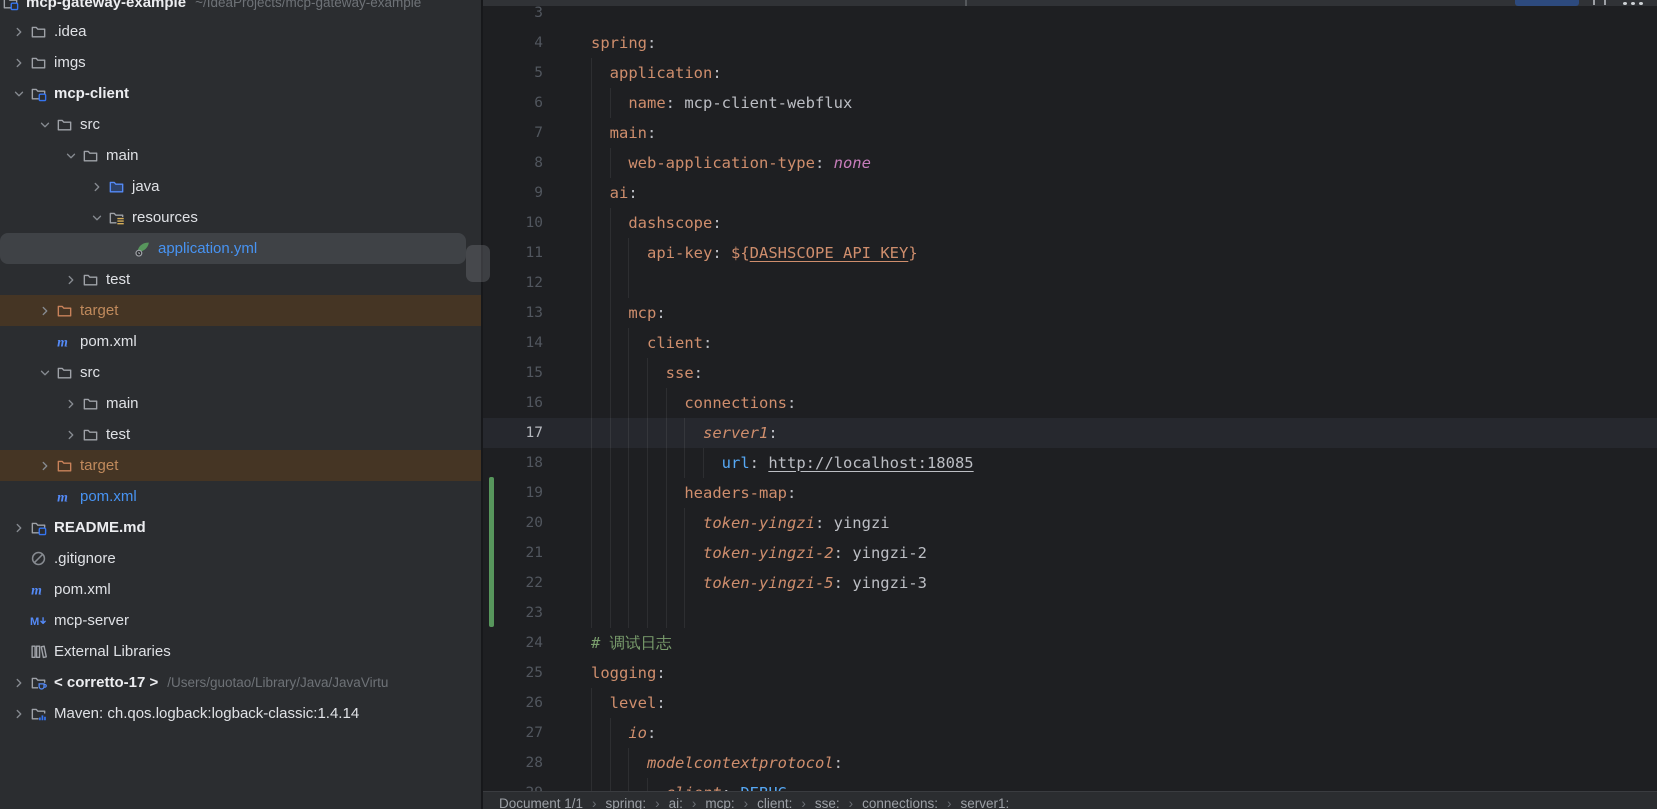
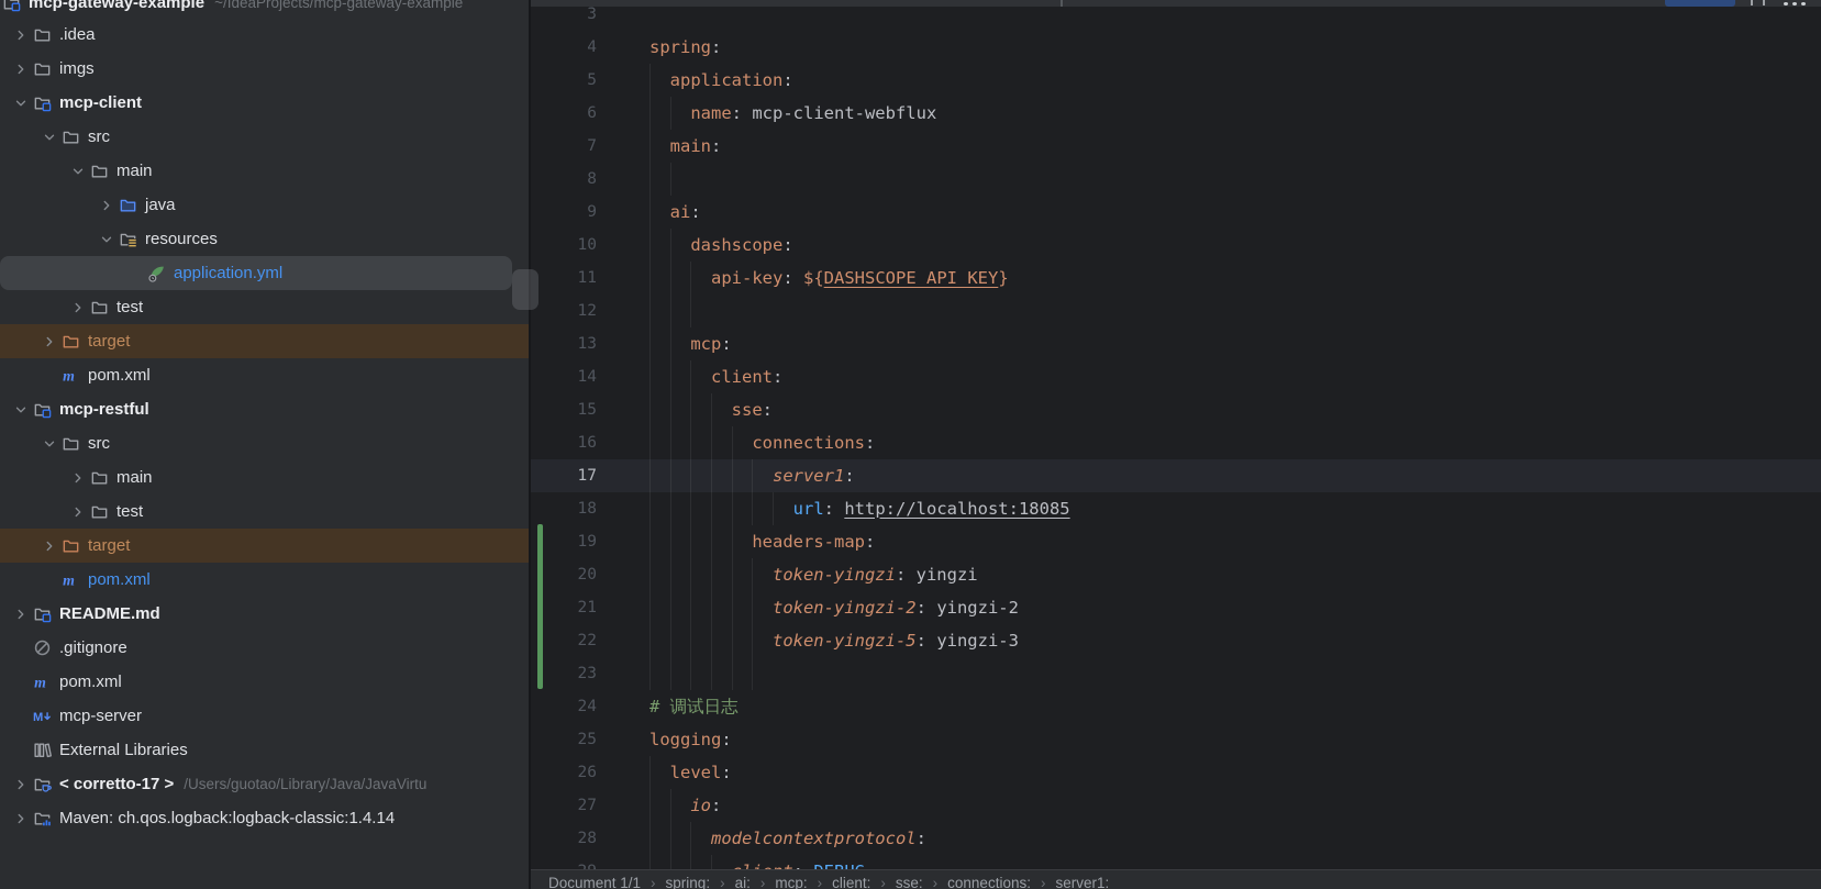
  mcp-gateway-example
  ~/IdeaProjects/mcp-gateway-example
  .idea
  imgs
  mcp-client
  src
  main
  java
  resources
  application.yml
  test
  target
  m
  pom.xml
+ mcp-restful
  src
  main
  test
  target
  m
  pom.xml
  README.md
  .gitignore
  m
  pom.xml
  M
  mcp-server
  External Libraries
  < corretto-17 >
  /Users/guotao/Library/Java/JavaVirtu
  Maven: ch.qos.logback:logback-classic:1.4.14
  3
  4
  spring:
  5
  application:
  6
  name: mcp-client-webflux
  7
  main:
  8
- web-application-type: none
  9
  ai:
  10
  dashscope:
  11
  api-key: ${DASHSCOPE_API_KEY}
  12
  13
  mcp:
  14
  client:
  15
  sse:
  16
  connections:
  17
  server1:
  18
  url: http://localhost:18085
  19
  headers-map:
  20
  token-yingzi: yingzi
  21
  token-yingzi-2: yingzi-2
  22
  token-yingzi-5: yingzi-3
  23
  24
  # 调试日志
  25
  logging:
  26
  level:
  27
  io:
  28
  modelcontextprotocol:
  Document 1/1
  ›
  spring:
  ›
  ai:
  ›
  mcp:
  ›
  client:
  ›
  sse:
  ›
  connections:
  ›
  server1:
